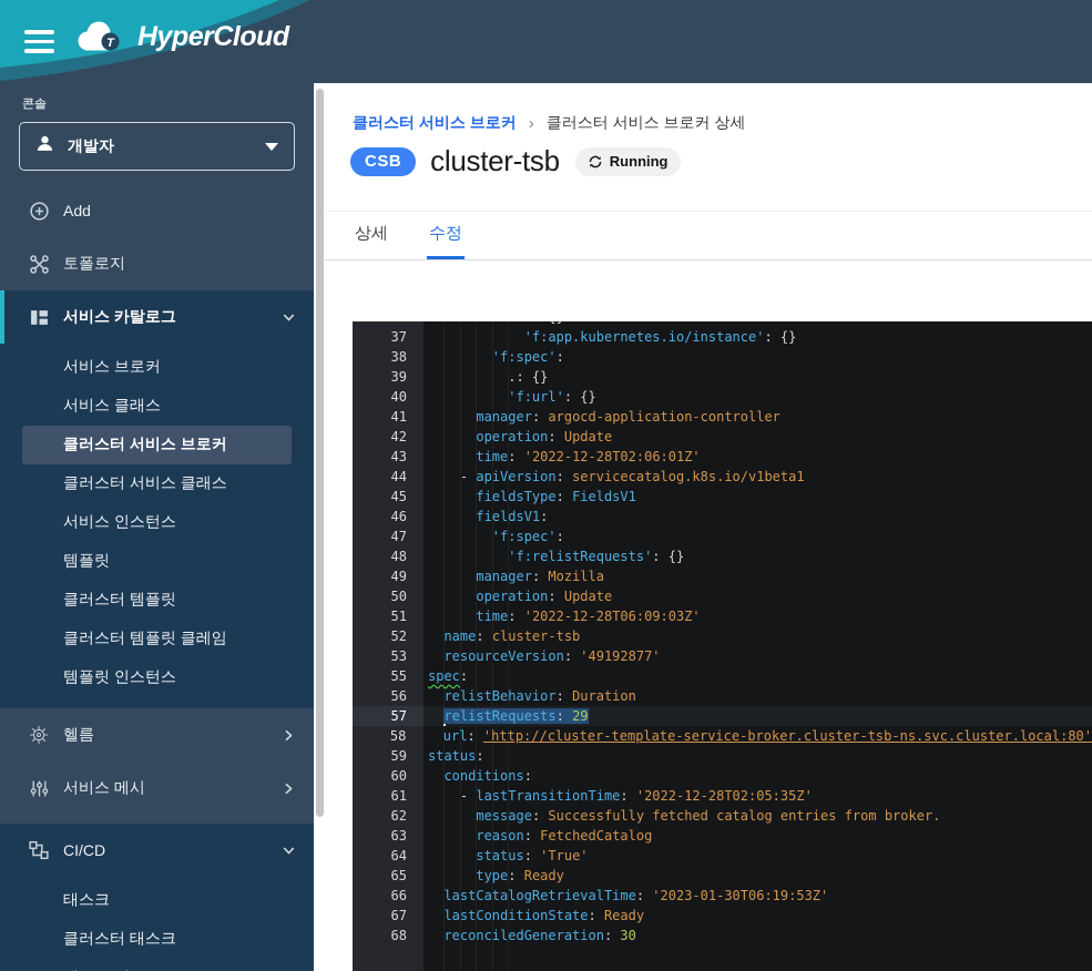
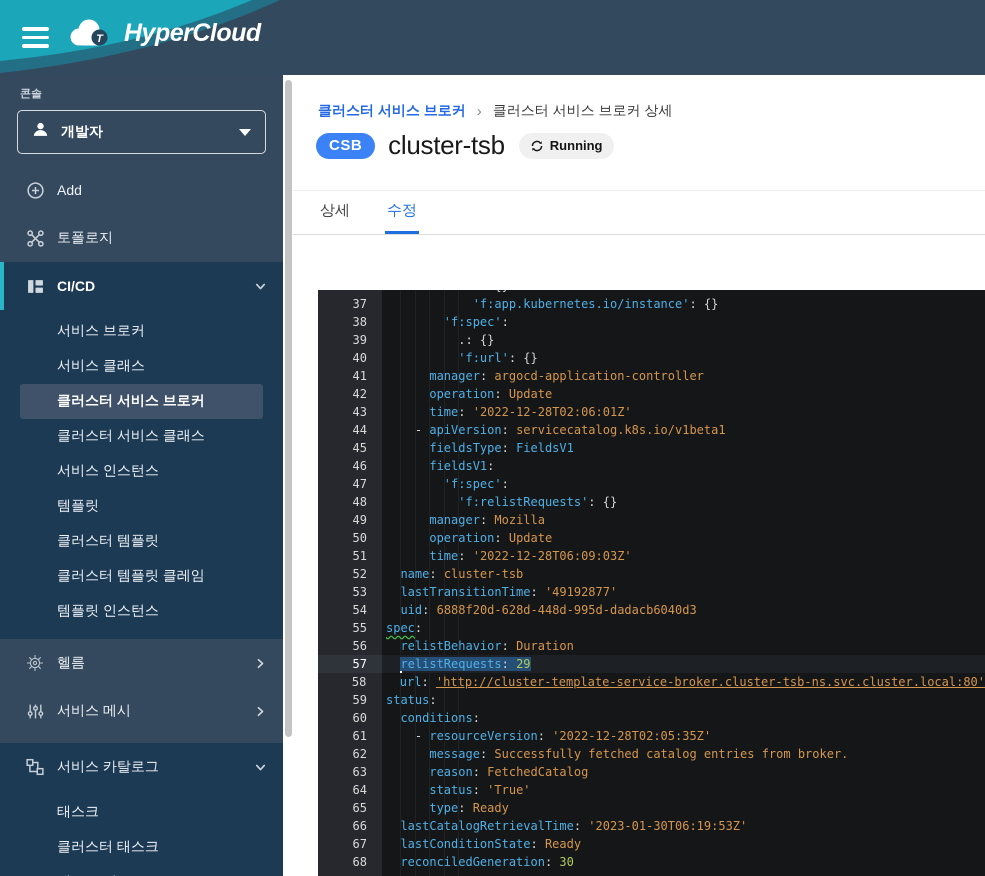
  T
  HyperCloud
  콘솔
  개발자
  Add
  토폴로지
- 서비스 카탈로그
+ CI/CD
  서비스 브로커
  서비스 클래스
  클러스터 서비스 브로커
  클러스터 서비스 클래스
  서비스 인스턴스
  템플릿
  클러스터 템플릿
  클러스터 템플릿 클레임
  템플릿 인스턴스
  헬름
  서비스 메시
- CI/CD
+ 서비스 카탈로그
  태스크
  클러스터 태스크
  클러스터 서비스 브로커
  ›
  클러스터 서비스 브로커 상세
  CSB
  cluster-tsb
  Running
  상세
  수정
  37
  'f:app.kubernetes.io/instance': {}
  38
  'f:spec':
  39
  .: {}
  40
  'f:url': {}
  41
  manager: argocd-application-controller
  42
  operation: Update
  43
  time: '2022-12-28T02:06:01Z'
  44
  - apiVersion: servicecatalog.k8s.io/v1beta1
  45
  fieldsType: FieldsV1
  46
  fieldsV1:
  47
  'f:spec':
  48
  'f:relistRequests': {}
  49
  manager: Mozilla
  50
  operation: Update
  51
  time: '2022-12-28T06:09:03Z'
  52
  name: cluster-tsb
  53
- resourceVersion: '49192877'
+ lastTransitionTime: '49192877'
+ 54
+ uid: 6888f20d-628d-448d-995d-dadacb6040d3
  55
  spec:
  56
  relistBehavior: Duration
  57
  relistRequests: 29
  58
  url: 'http://cluster-template-service-broker.cluster-tsb-ns.svc.cluster.local:80'
  59
  status:
  60
  conditions:
  61
- - lastTransitionTime: '2022-12-28T02:05:35Z'
+ - resourceVersion: '2022-12-28T02:05:35Z'
  62
  message: Successfully fetched catalog entries from broker.
  63
  reason: FetchedCatalog
  64
  status: 'True'
  65
  type: Ready
  66
  lastCatalogRetrievalTime: '2023-01-30T06:19:53Z'
  67
  lastConditionState: Ready
  68
  reconciledGeneration: 30
